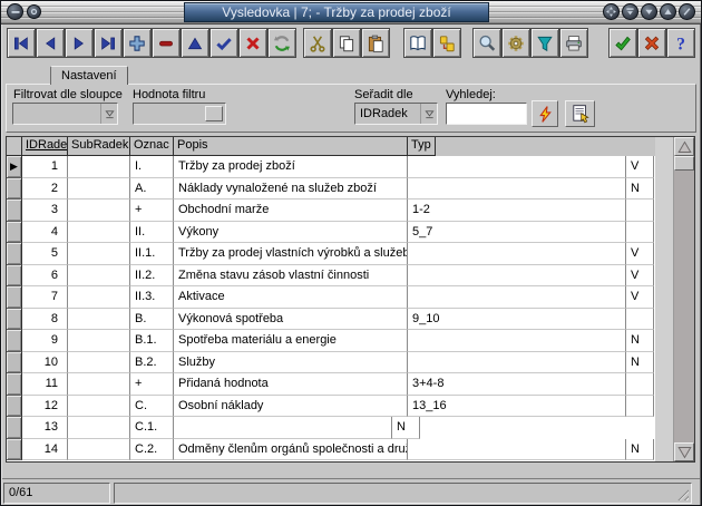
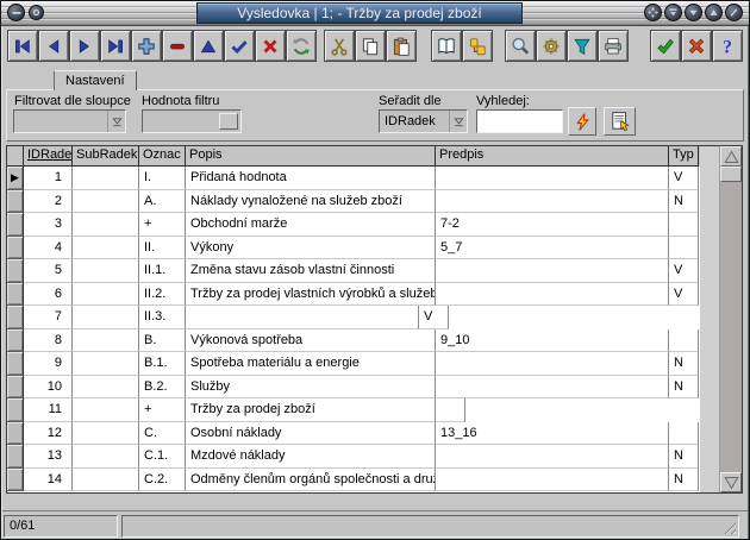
- Vysledovka | 7; - Tržby za prodej zboží
+ Vysledovka | 1; - Tržby za prodej zboží
  ?
  Nastavení
  Filtrovat dle sloupce
  Hodnota filtru
  Seřadit dle
  IDRadek
  Vyhledej:
  IDRade
  SubRadek
  Oznac
  Popis
+ Predpis
  Typ
  ▶
  1
  I.
- Tržby za prodej zboží
+ Přidaná hodnota
  V
  2
  A.
  Náklady vynaložené na služeb zboží
  N
  3
  +
  Obchodní marže
- 1-2
+ 7-2
  4
  II.
  Výkony
  5_7
  5
  II.1.
- Tržby za prodej vlastních výrobků a služeb
+ Změna stavu zásob vlastní činnosti
  V
  6
  II.2.
- Změna stavu zásob vlastní činnosti
+ Tržby za prodej vlastních výrobků a služeb
  V
  7
  II.3.
- Aktivace
  V
  8
  B.
  Výkonová spotřeba
  9_10
  9
  B.1.
  Spotřeba materiálu a energie
  N
  10
  B.2.
  Služby
  N
  11
  +
- Přidaná hodnota
+ Tržby za prodej zboží
- 3+4-8
  12
  C.
  Osobní náklady
  13_16
  13
  C.1.
+ Mzdové náklady
  N
  14
  C.2.
  Odměny členům orgánů společnosti a dru
  N
  0/61
